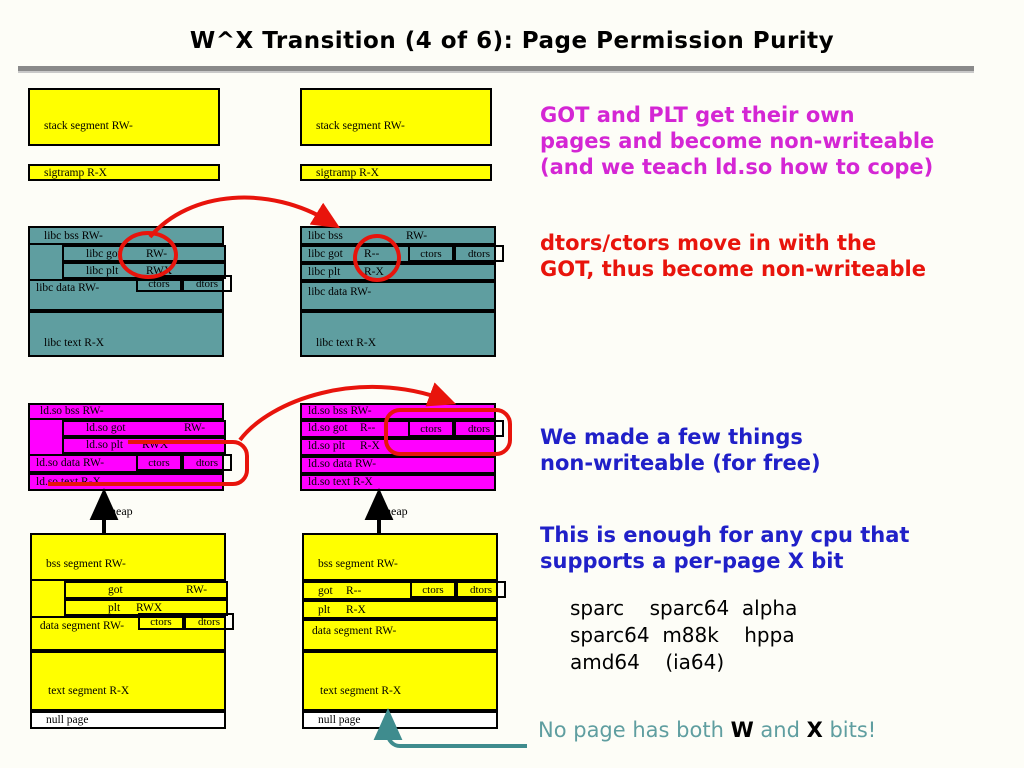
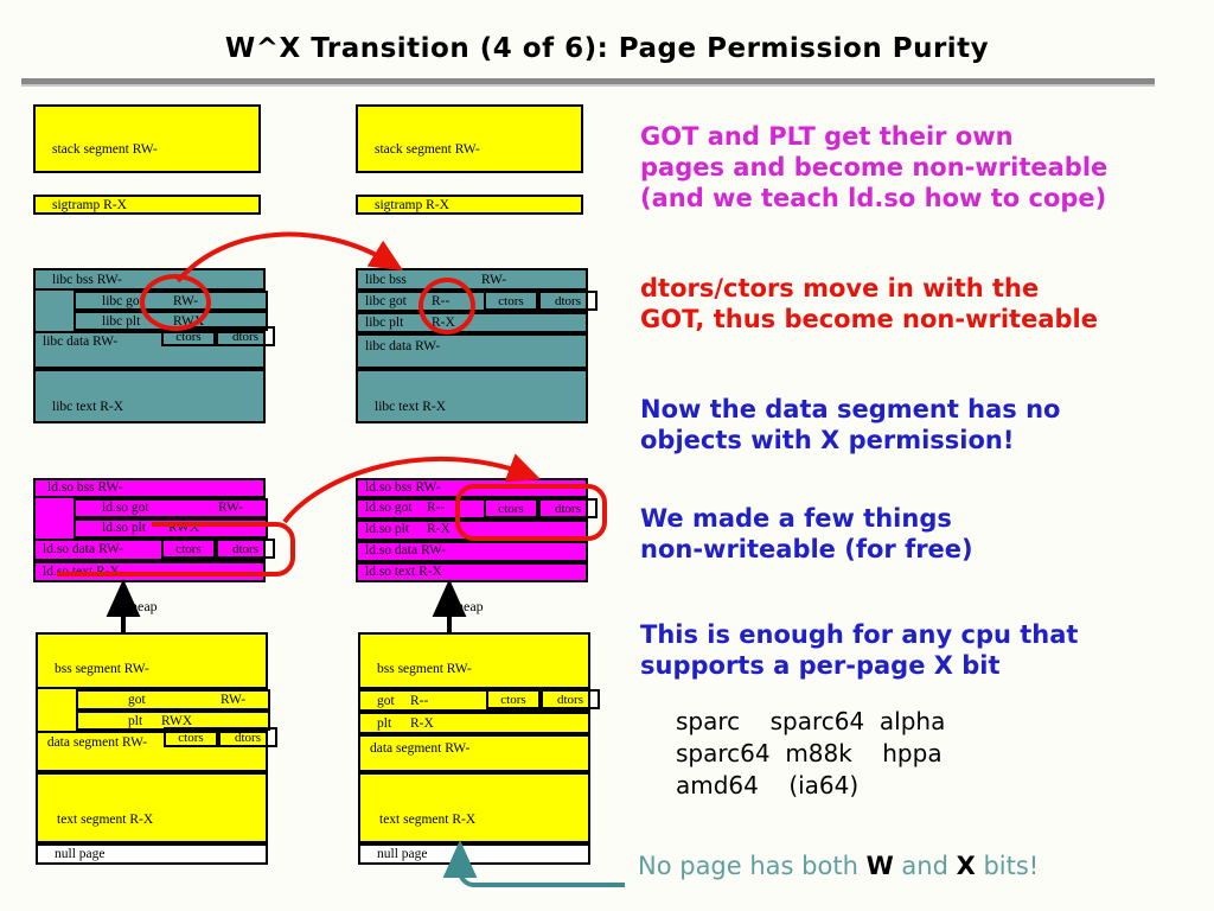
  W^X Transition (4 of 6): Page Permission Purity
  stack segment RW-
  sigtramp R-X
  libc bss RW-
  libc go
  RW-
  libc plt
  libc data RW-
  libc text R-X
  ctors
  dtors
  ld.so bss RW-
  ld.so got
  RW-
  ld.so plt
  RWX
  ld.so data RW-
  ctors
  dtors
  heap
  bss segment RW-
  got
  RW-
  plt
  RWX
  data segment RW-
  text segment R-X
  null page
  ctors
  dtors
  stack segment RW-
  sigtramp R-X
  libc bss
  RW-
  libc got
  R--
  libc plt
  R-X
  libc data RW-
  libc text R-X
  ctors
  dtors
  ld.so bss RW-
  ld.so got
  R--
  ld.so plt
  R-X
  ld.so data RW-
  ld.so text R-X
  ctors
  dtors
  heap
  bss segment RW-
  got
  R--
  plt
  R-X
  data segment RW-
  text segment R-X
  null page
  ctors
  dtors
  GOT and PLT get their own
  pages and become non-writeable
  (and we teach ld.so how to cope)
  dtors/ctors move in with the
  GOT, thus become non-writeable
+ Now the data segment has no
+ objects with X permission!
  We made a few things
  non-writeable (for free)
  This is enough for any cpu that
  supports a per-page X bit
  sparc sparc64 alpha
  sparc64 m88k hppa
  amd64 (ia64)
  No page has both W and X bits!
